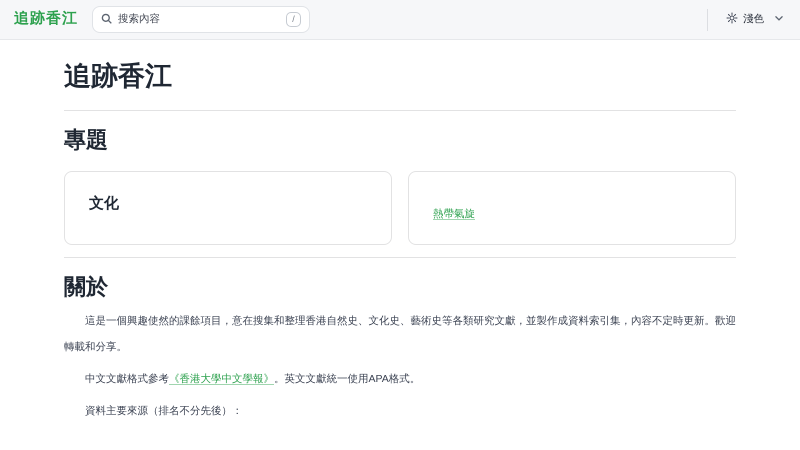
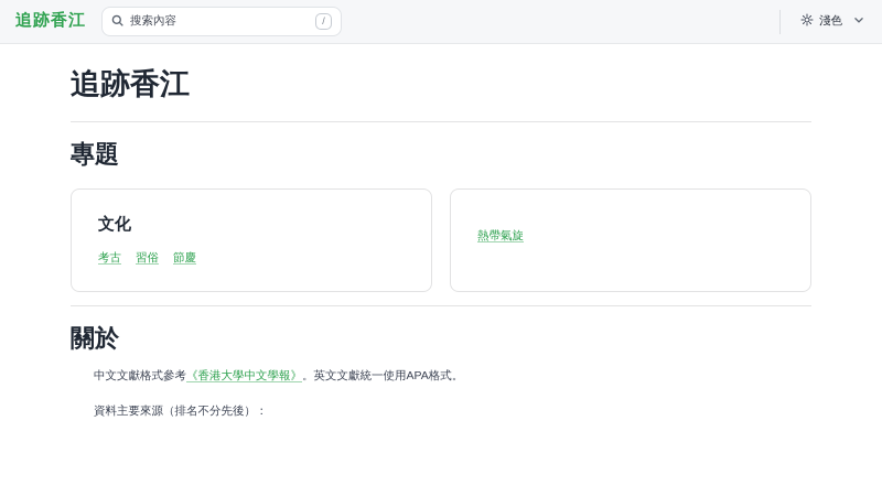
  追跡香江
  搜索內容
  /
  淺色
  追跡香江
  專題
  文化
+ 考古
+ 習俗
+ 節慶
  熱帶氣旋
  關於
- 這是一個興趣使然的課餘項目，意在搜集和整理香港自然史、文化史、藝術史等各類研究文獻，並製作成資料索引集，內容不定時更新。歡迎轉載和分享。
  中文文獻格式參考《香港大學中文學報》。英文文獻統一使用APA格式。
  資料主要來源（排名不分先後）：
